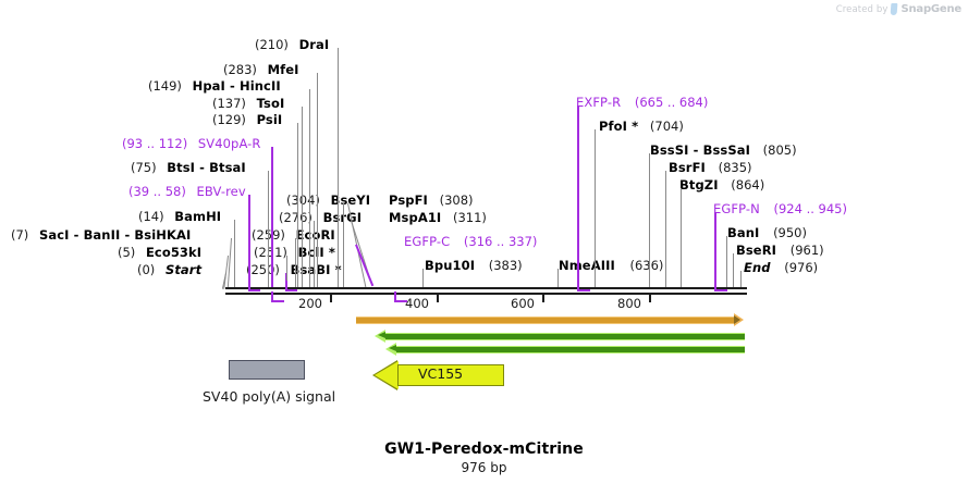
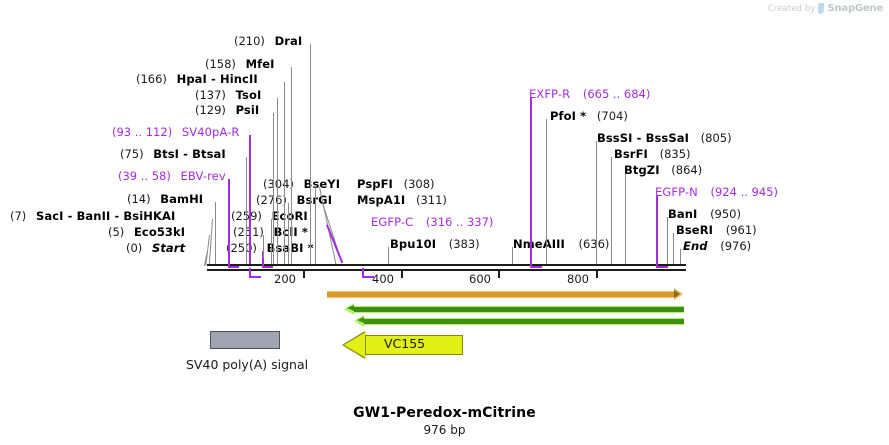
  Created by
  SnapGene
  (210) DraI
- (283) MfeI
+ (158) MfeI
- (149) HpaI - HincII
+ (166) HpaI - HincII
  (137) TsoI
  (129) PsiI
  (93 .. 112) SV40pA-R
  (75) BtsI - BtsaI
  (39 .. 58) EBV-rev
  (14) BamHI
  (7) SacI - BanII - BsiHKAI
  (5) Eco53kI
  (0) Start
  (21) BcI *
  (29) EcRI
  (276 BsI
  (304 BseYI
  PspFI (308)
  MspA1I (311)
  EGFP-C (316 .. 337)
  Bpu10I (383)
  NmeAIII (636)
  EXFP-R (665 .. 684)
  PfoI * (704)
  BssSI - BssSaI (805)
  BsrFI (835)
  BtgZI (864)
  EGFP-N (924 .. 945)
  BanI (950)
  BseRI (961)
  End (976)
  200
  400
  600
  800
  VC155
  SV40 poly(A) signal
  GW1-Peredox-mCitrine
  976 bp
